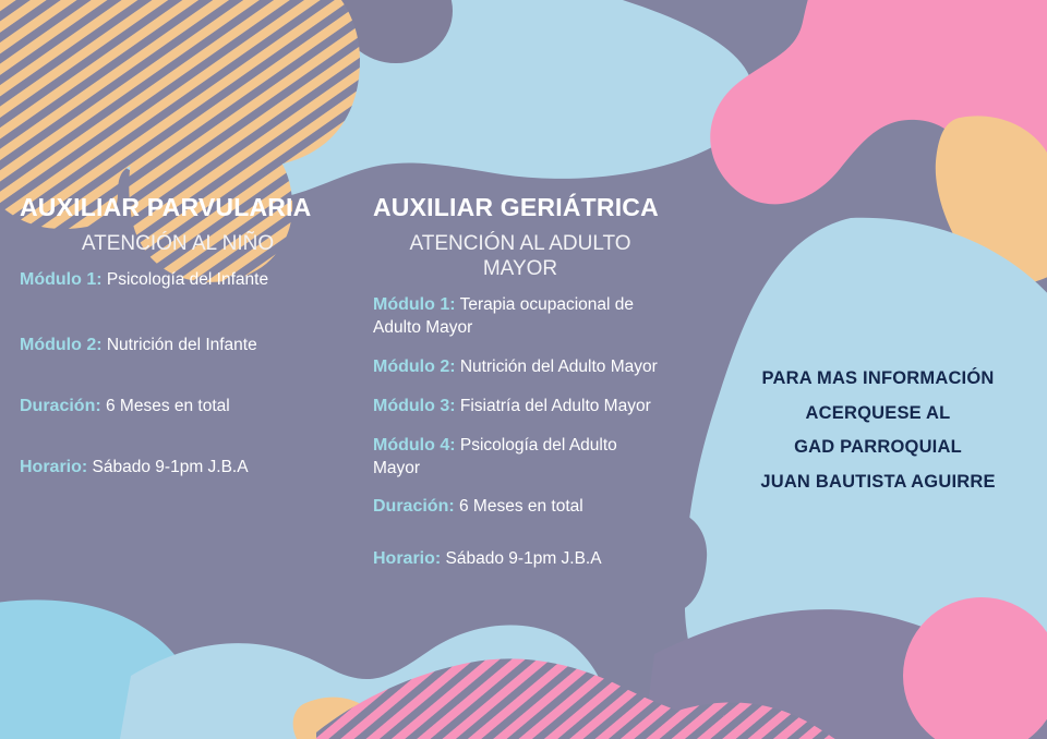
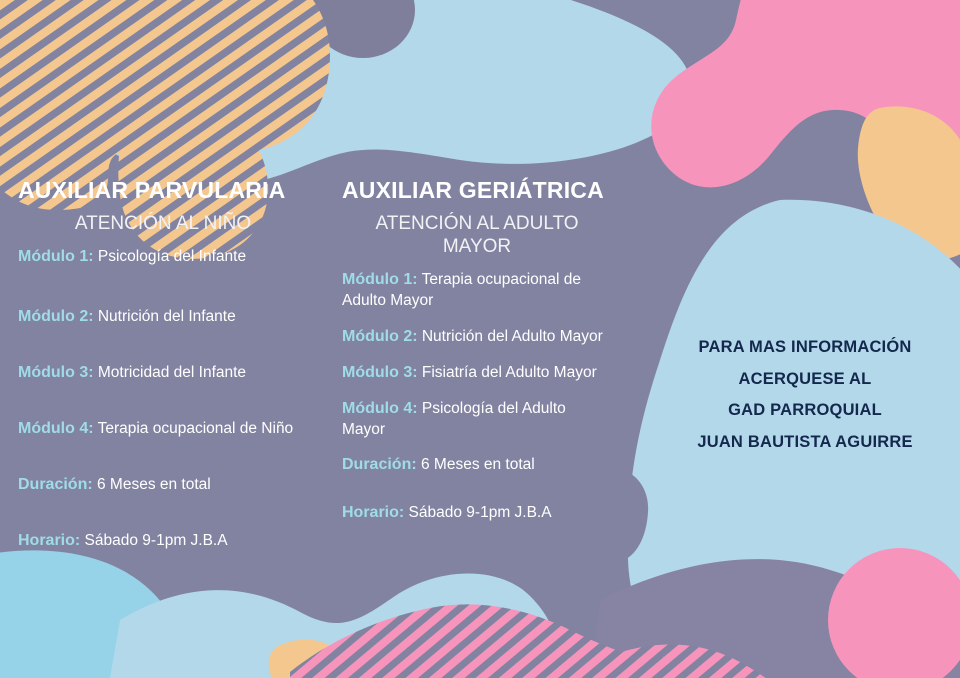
  AUXILIAR PARVULARIA
  ATENCIÓN AL NIÑO
  Módulo 1: Psicología del Infante
  Módulo 2: Nutrición del Infante
+ Módulo 3: Motricidad del Infante
+ Módulo 4: Terapia ocupacional de Niño
  Duración: 6 Meses en total
  Horario: Sábado 9-1pm J.B.A
  AUXILIAR GERIÁTRICA
  ATENCIÓN AL ADULTO MAYOR
  Módulo 1: Terapia ocupacional de Adulto Mayor
  Módulo 2: Nutrición del Adulto Mayor
  Módulo 3: Fisiatría del Adulto Mayor
  Módulo 4: Psicología del Adulto Mayor
  Duración: 6 Meses en total
  Horario: Sábado 9-1pm J.B.A
  PARA MAS INFORMACIÓN
  ACERQUESE AL
  GAD PARROQUIAL
  JUAN BAUTISTA AGUIRRE
